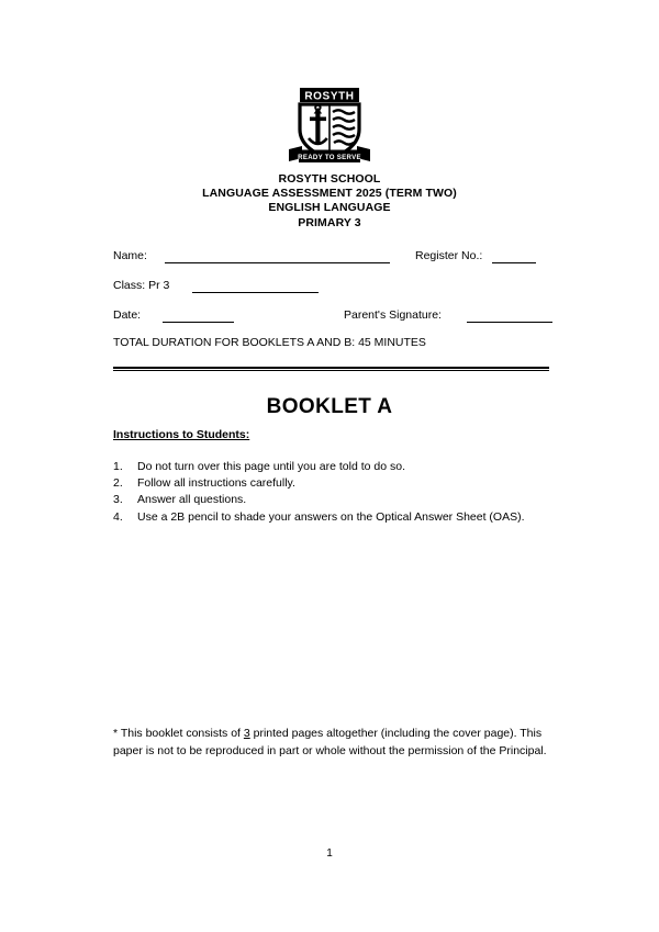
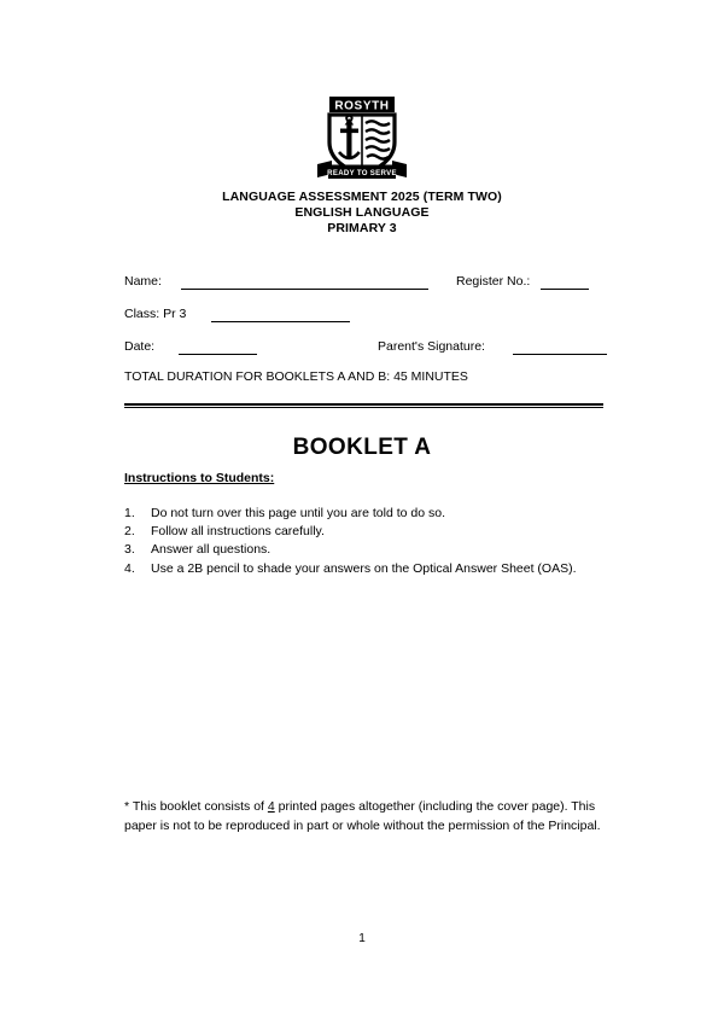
  ROSYTH
- ROSYTH SCHOOL
  LANGUAGE ASSESSMENT 2025 (TERM TWO)
  ENGLISH LANGUAGE
  PRIMARY 3
  Name:
  Register No.:
  Class: Pr 3
  Date:
  Parent's Signature:
  TOTAL DURATION FOR BOOKLETS A AND B: 45 MINUTES
  BOOKLET A
  Instructions to Students:
  1.
  Do not turn over this page until you are told to do so.
  2.
  Follow all instructions carefully.
  3.
  Answer all questions.
  4.
  Use a 2B pencil to shade your answers on the Optical Answer Sheet (OAS).
- * This booklet consists of 3 printed pages altogether (including the cover page). This paper is not to be reproduced in part or whole without the permission of the Principal.
+ * This booklet consists of 4 printed pages altogether (including the cover page). This paper is not to be reproduced in part or whole without the permission of the Principal.
  1
